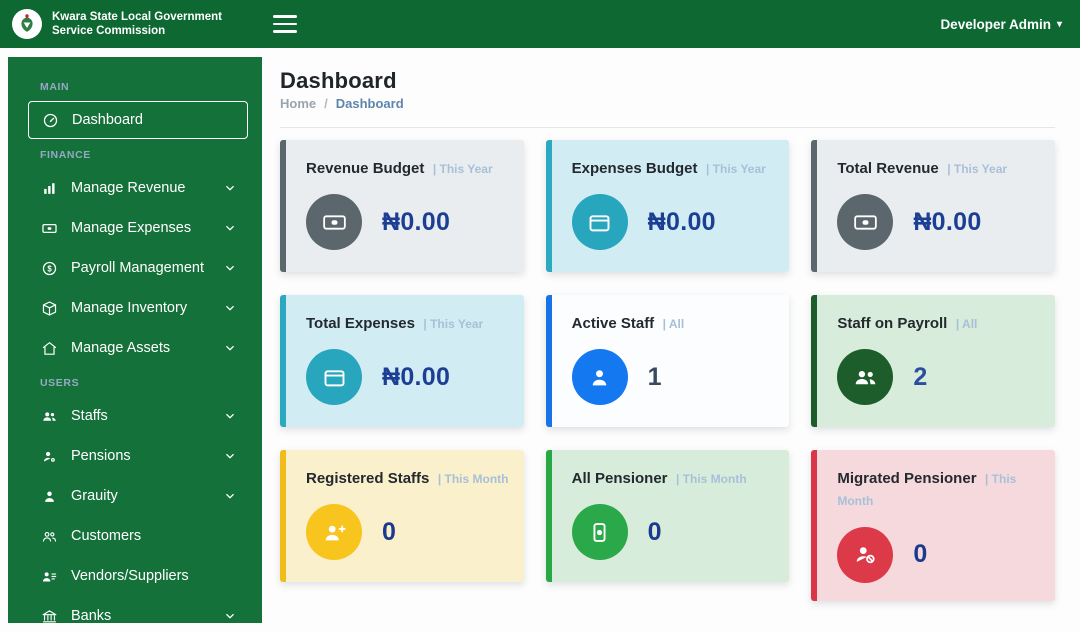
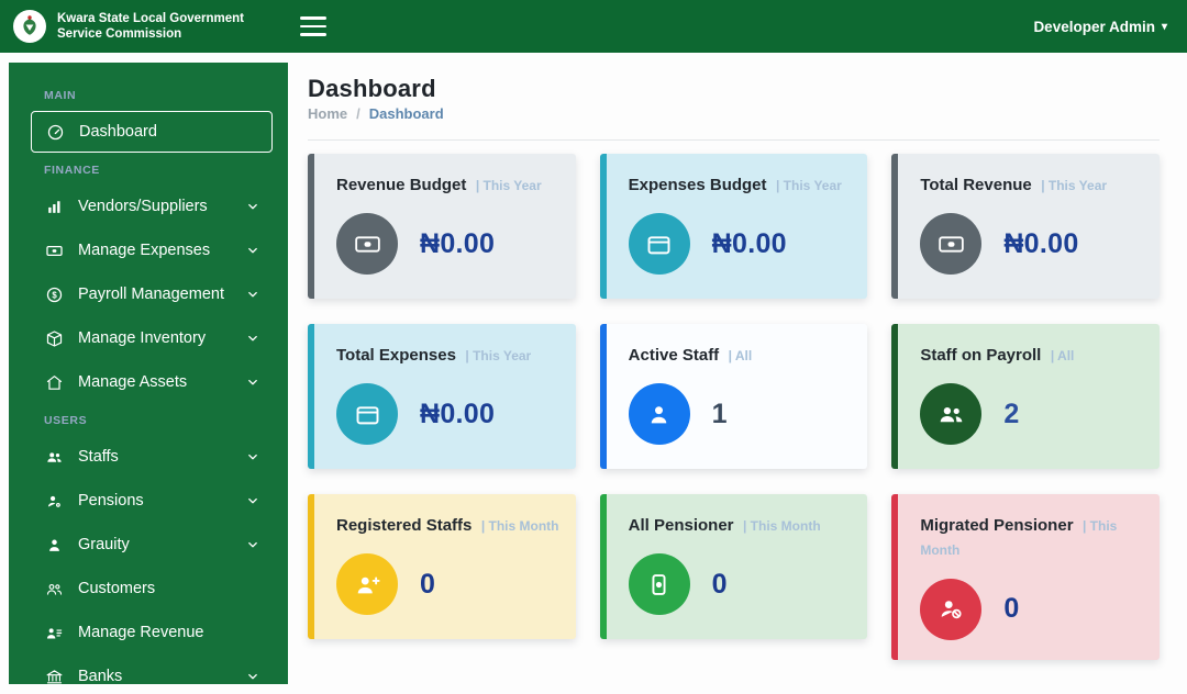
  Kwara State Local Government
  Service Commission
  Developer Admin
  ▾
  MAIN
  Dashboard
  FINANCE
- Manage Revenue
+ Vendors/Suppliers
  Manage Expenses
  $
  Payroll Management
  Manage Inventory
  Manage Assets
  USERS
  Staffs
  Pensions
  Grauity
  Customers
- Vendors/Suppliers
+ Manage Revenue
  Banks
  Dashboard
  Home
  /
  Dashboard
  Revenue Budget | This Year
  ₦0.00
  Expenses Budget | This Year
  ₦0.00
  Total Revenue | This Year
  ₦0.00
  Total Expenses | This Year
  ₦0.00
  Active Staff | All
  1
  Staff on Payroll | All
  2
  Registered Staffs | This Month
  0
  All Pensioner | This Month
  0
  Migrated Pensioner | This Month
  0
